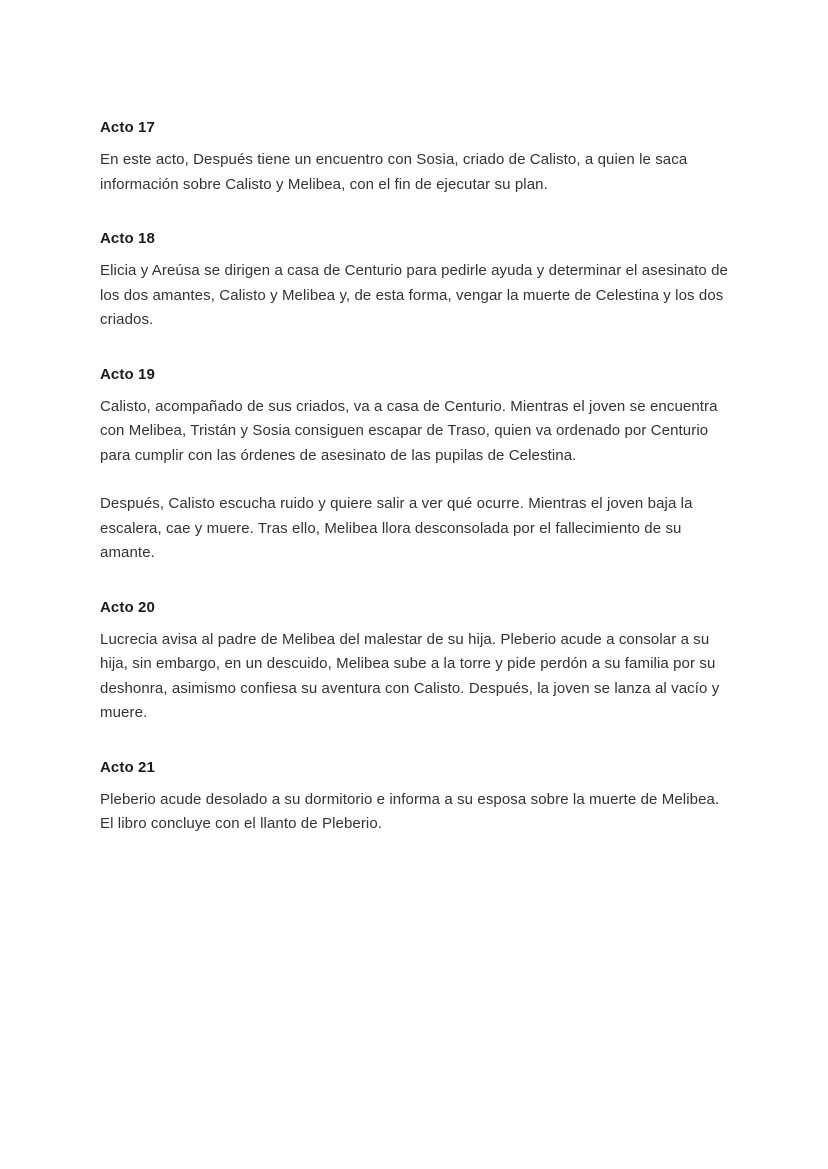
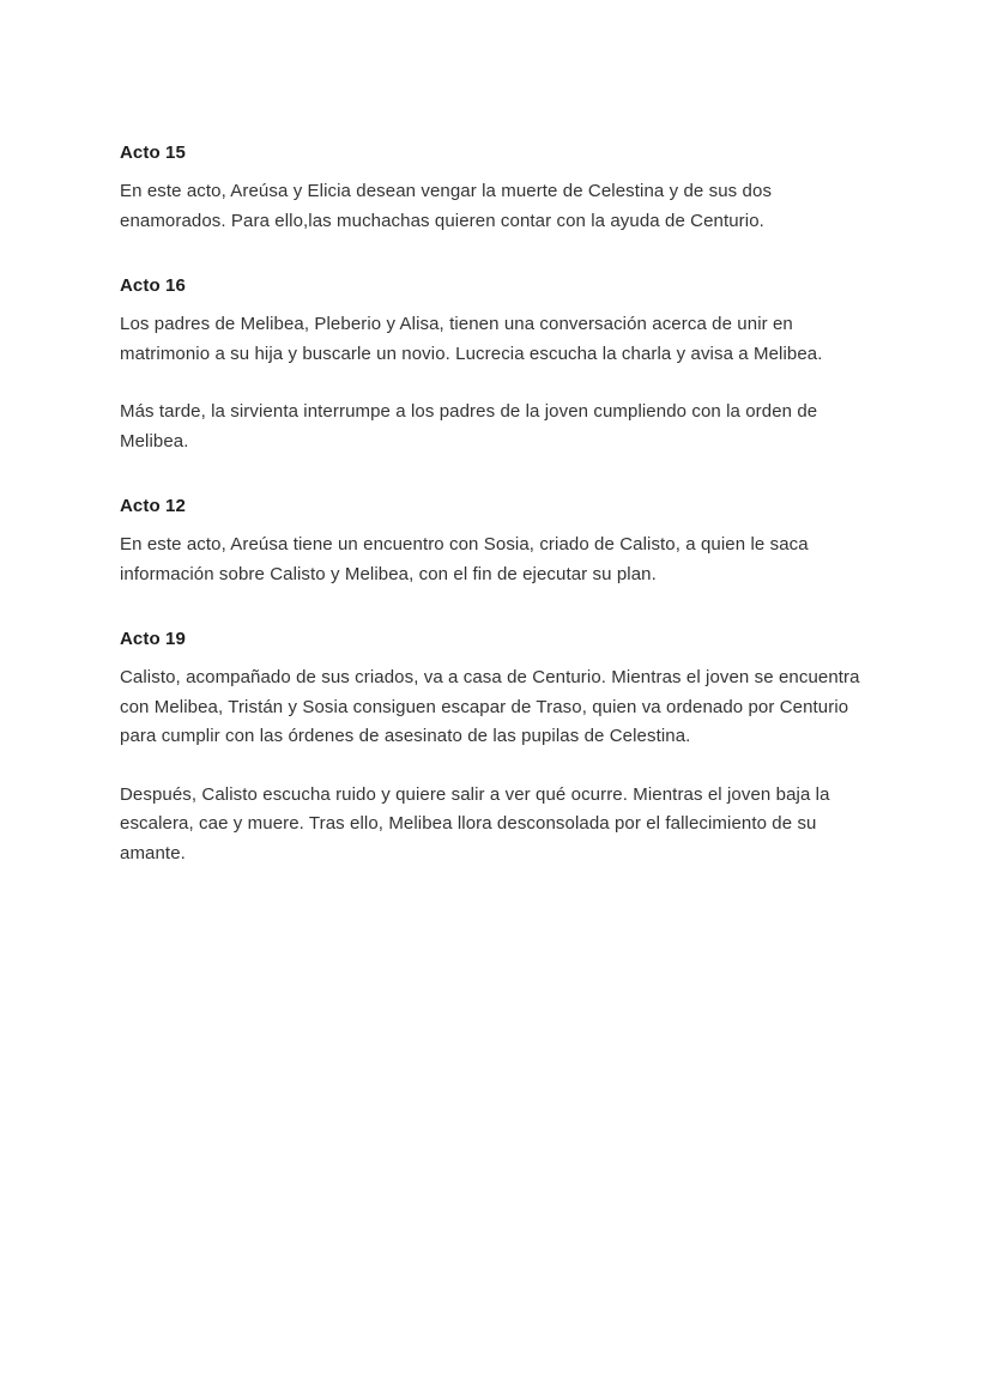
+ Acto 15
+ En este acto, Areúsa y Elicia desean vengar la muerte de Celestina y de sus dos enamorados. Para ello,las muchachas quieren contar con la ayuda de Centurio.
+ Acto 16
+ Los padres de Melibea, Pleberio y Alisa, tienen una conversación acerca de unir en matrimonio a su hija y buscarle un novio. Lucrecia escucha la charla y avisa a Melibea.
+ Más tarde, la sirvienta interrumpe a los padres de la joven cumpliendo con la orden de Melibea.
- Acto 17
+ Acto 12
- En este acto, Después tiene un encuentro con Sosia, criado de Calisto, a quien le saca información sobre Calisto y Melibea, con el fin de ejecutar su plan.
+ En este acto, Areúsa tiene un encuentro con Sosia, criado de Calisto, a quien le saca información sobre Calisto y Melibea, con el fin de ejecutar su plan.
- Acto 18
- Elicia y Areúsa se dirigen a casa de Centurio para pedirle ayuda y determinar el asesinato de los dos amantes, Calisto y Melibea y, de esta forma, vengar la muerte de Celestina y los dos criados.
  Acto 19
  Calisto, acompañado de sus criados, va a casa de Centurio. Mientras el joven se encuentra con Melibea, Tristán y Sosia consiguen escapar de Traso, quien va ordenado por Centurio para cumplir con las órdenes de asesinato de las pupilas de Celestina.
  Después, Calisto escucha ruido y quiere salir a ver qué ocurre. Mientras el joven baja la escalera, cae y muere. Tras ello, Melibea llora desconsolada por el fallecimiento de su amante.
- Acto 20
- Lucrecia avisa al padre de Melibea del malestar de su hija. Pleberio acude a consolar a su hija, sin embargo, en un descuido, Melibea sube a la torre y pide perdón a su familia por su deshonra, asimismo confiesa su aventura con Calisto. Después, la joven se lanza al vacío y muere.
- Acto 21
- Pleberio acude desolado a su dormitorio e informa a su esposa sobre la muerte de Melibea. El libro concluye con el llanto de Pleberio.
